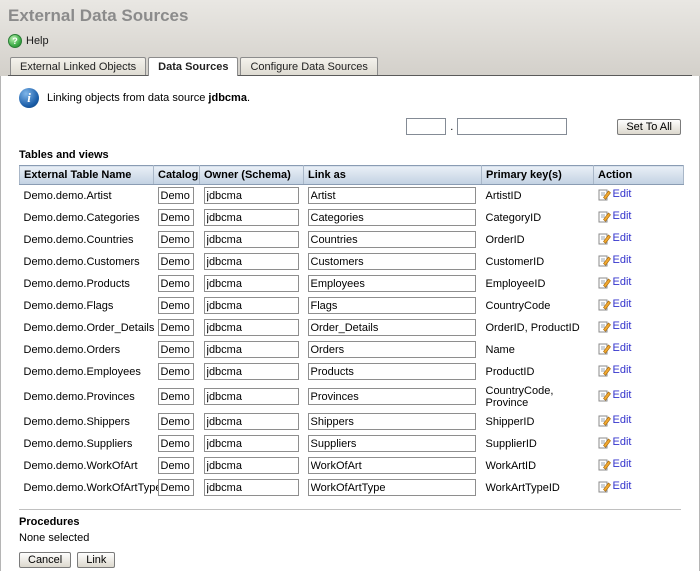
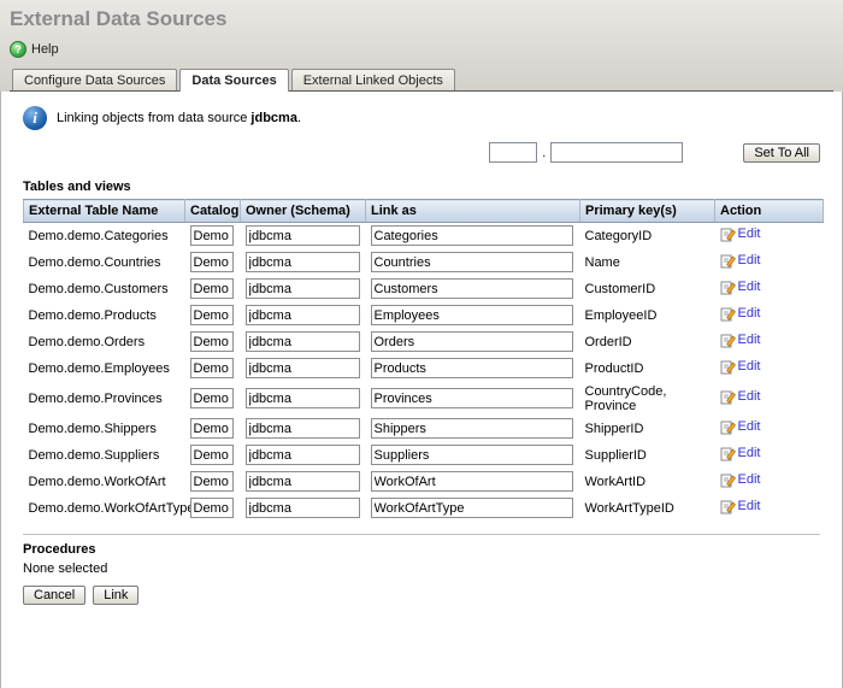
  External Data Sources
  ?
  Help
- External Linked Objects
+ Configure Data Sources
  Data Sources
- Configure Data Sources
+ External Linked Objects
  i
  Linking objects from data source jdbcma.
  .
  Set To All
  Tables and views
  External Table Name	Catalog	Owner (Schema)	Link as	Primary key(s)	Action
- Demo.demo.Artist	Demo	jdbcma	Artist	ArtistID	Edit
  Demo.demo.Categories	Demo	jdbcma	Categories	CategoryID	Edit
- Demo.demo.Countries	Demo	jdbcma	Countries	OrderID	Edit
+ Demo.demo.Countries	Demo	jdbcma	Countries	Name	Edit
  Demo.demo.Customers	Demo	jdbcma	Customers	CustomerID	Edit
  Demo.demo.Products	Demo	jdbcma	Employees	EmployeeID	Edit
- Demo.demo.Flags	Demo	jdbcma	Flags	CountryCode	Edit
- Demo.demo.Order_Details	Demo	jdbcma	Order_Details	OrderID, ProductID	Edit
- Demo.demo.Orders	Demo	jdbcma	Orders	Name	Edit
+ Demo.demo.Orders	Demo	jdbcma	Orders	OrderID	Edit
  Demo.demo.Employees	Demo	jdbcma	Products	ProductID	Edit
  Demo.demo.Provinces	Demo	jdbcma	Provinces	CountryCode, Province	Edit
  Demo.demo.Shippers	Demo	jdbcma	Shippers	ShipperID	Edit
  Demo.demo.Suppliers	Demo	jdbcma	Suppliers	SupplierID	Edit
  Demo.demo.WorkOfArt	Demo	jdbcma	WorkOfArt	WorkArtID	Edit
  Demo.demo.WorkOfArtTyp	Demo	jdbcma	WorkOfArtType	WorkArtTypeID	Edit
  Procedures
  None selected
  Cancel
  Link
